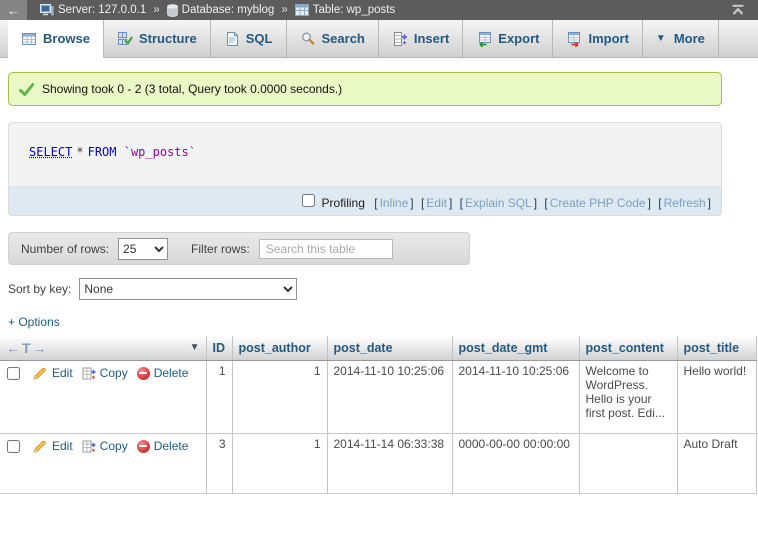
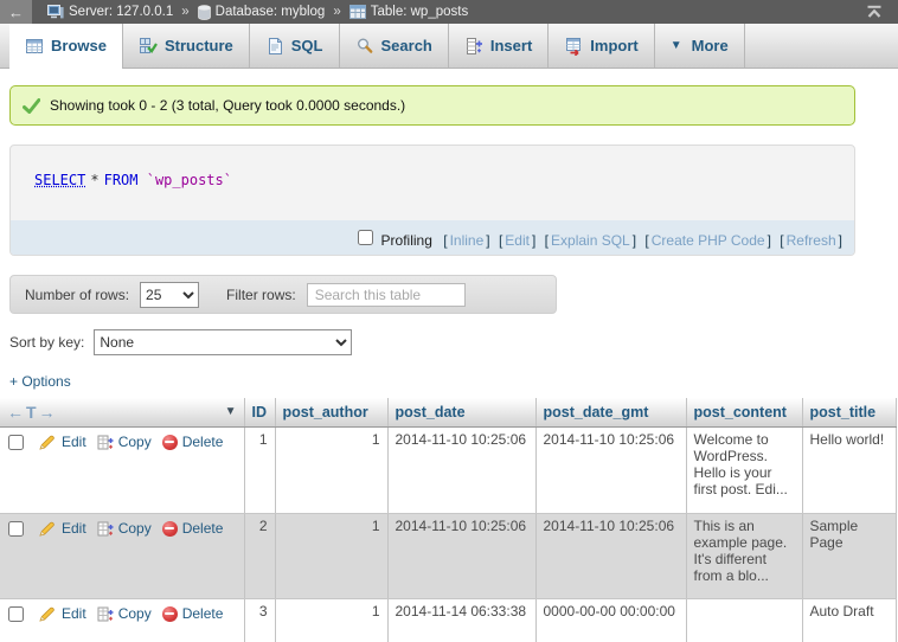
  ←
  Server: 127.0.0.1
  »
  Database: myblog
  »
  Table: wp_posts
  Browse
  Structure
  SQL
  Search
  Insert
- Export
  Import
  ▼
  More
  Showing took 0 - 2 (3 total, Query took 0.0000 seconds.)
  SELECT * FROM `wp_posts`
  Profiling [ Inline ] [ Edit ] [ Explain SQL ] [ Create PHP Code ] [ Refresh ]
  Number of rows:
  25
  Filter rows:
  Search this table
  Sort by key:
  None
  + Options
  ←T→ ▼	ID	post_author	post_date	post_date_gmt	post_content	post_title
  Edit Copy Delete	1	1	2014-11-10 10:25:06	2014-11-10 10:25:06	Welcome to WordPress. Hello is your first post. Edi...	Hello world!
+ Edit Copy Delete	2	1	2014-11-10 10:25:06	2014-11-10 10:25:06	This is an example page. It's different from a blo...	Sample Page
  Edit Copy Delete	3	1	2014-11-14 06:33:38	0000-00-00 00:00:00		Auto Draft
